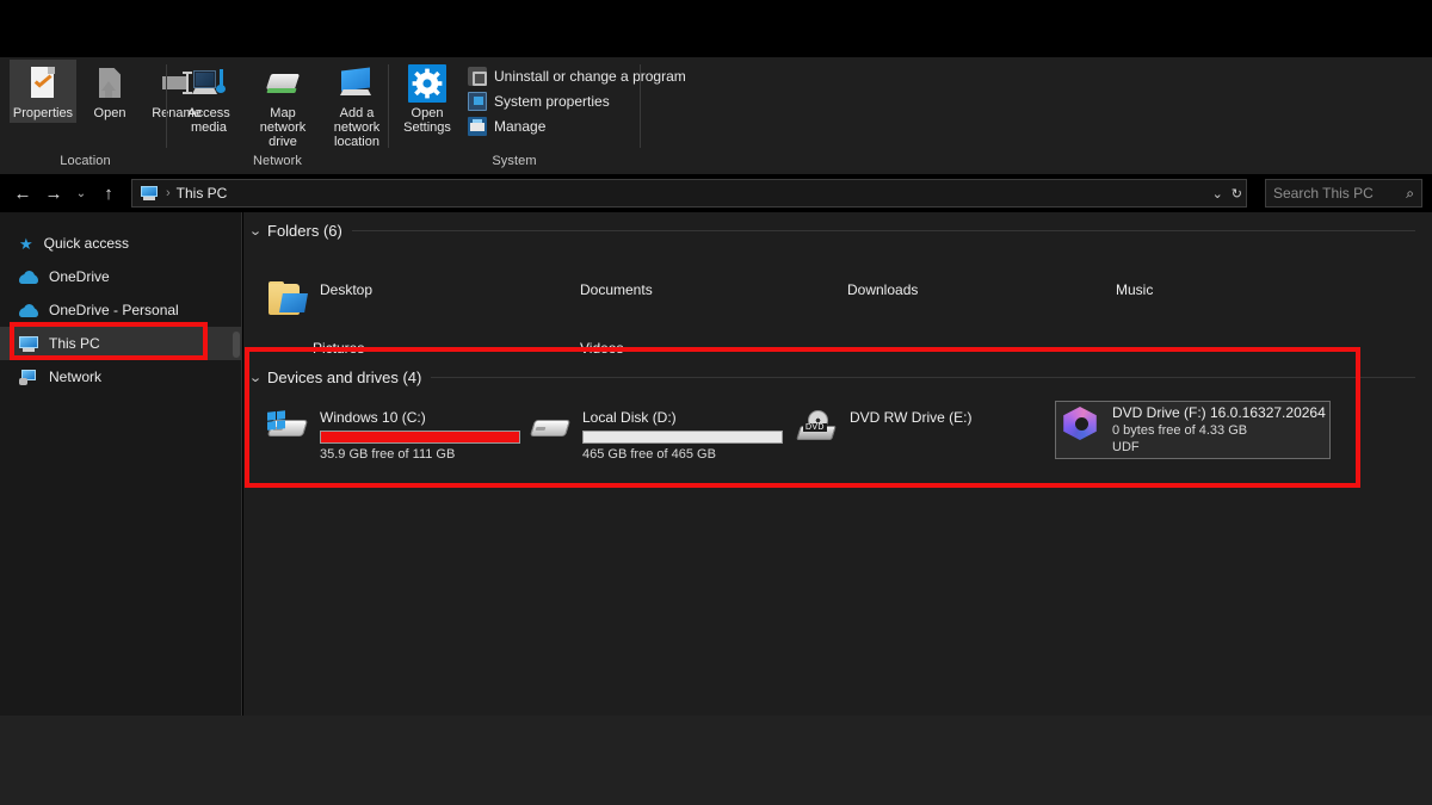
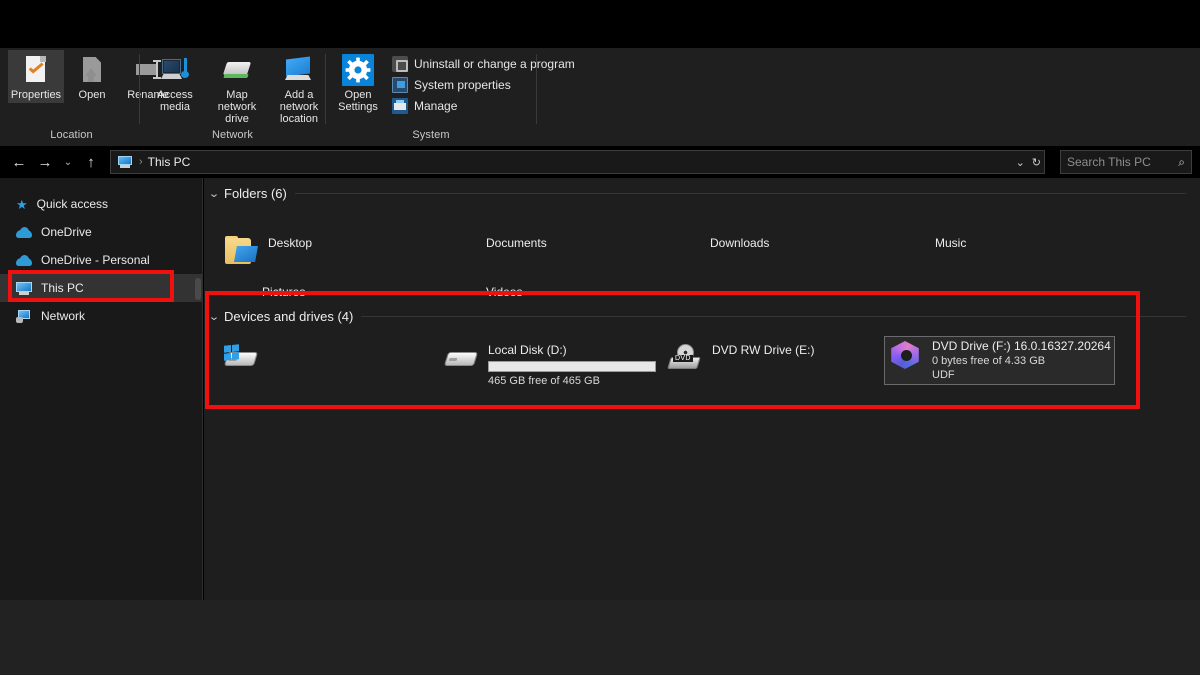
  Properties
  Open
  Rname
  Location
  Access media
  Map network drive
  Add a network location
  Network
  Open Settings
  Uninstall or change a program
  System properties
  Manage
  System
  ←
  →
  ⌄
  ↑
  ›
  This PC
  ⌄
  ↻
  Search This PC
  ⌕
  ★
  Quick access
  OneDrive
  OneDrive - Personal
  This PC
  Network
  ⌄
  Folders (6)
  Desktop
  Documents
  Downloads
  Music
  Pictures
  Videos
  ⌄
  Devices and drives (4)
- Windows 10 (C:)
- 35.9 GB free of 111 GB
  Local Disk (D:)
  465 GB free of 465 GB
  DVD RW Drive (E:)
  DVD Drive (F:) 16.0.16327.20264
  0 bytes free of 4.33 GB
  UDF
